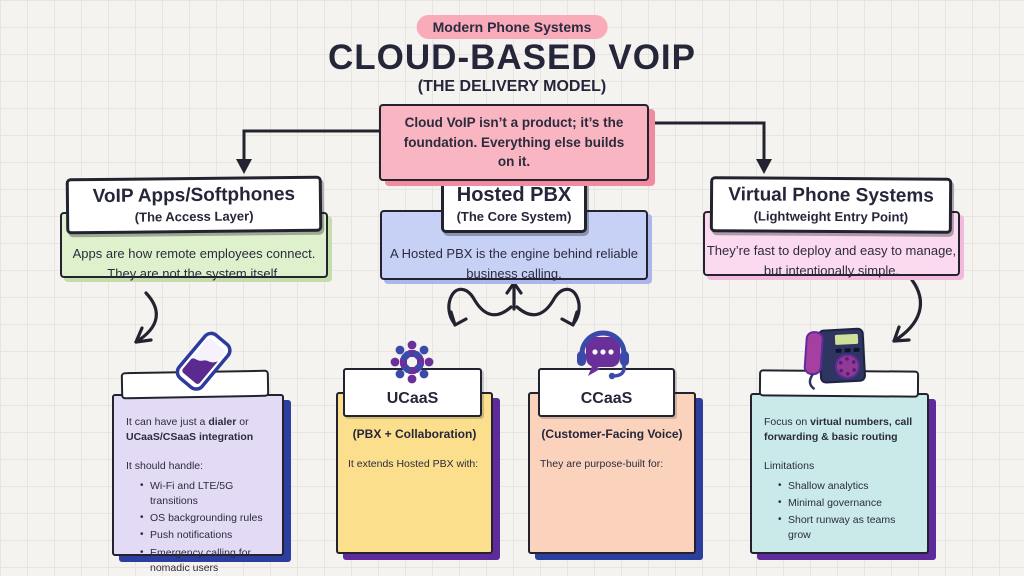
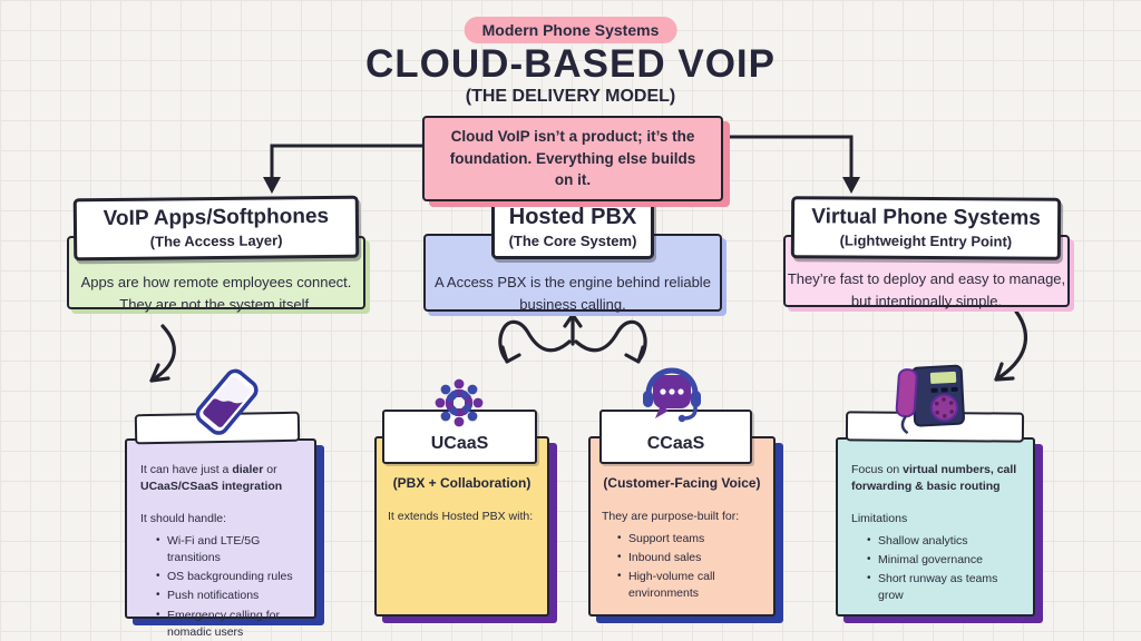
  Modern Phone Systems
  CLOUD-BASED VOIP
  (THE DELIVERY MODEL)
  Cloud VoIP isn’t a product; it’s the foundation. Everything else builds on it.
  Apps are how remote employees connect. They are not the system itself.
  VoIP Apps/Softphones
  (The Access Layer)
- A Hosted PBX is the engine behind reliable business calling.
+ A Access PBX is the engine behind reliable business calling.
  Hosted PBX
  (The Core System)
  They’re fast to deploy and easy to manage, but intentionally simple.
  Virtual Phone Systems
  (Lightweight Entry Point)
  It can have just a dialer or UCaaS/CSaaS integration
  It should handle:
  Wi-Fi and LTE/5G transitions
  OS backgrounding rules
  Push notifications
  Emergency calling for nomadic users
  UCaaS
  (PBX + Collaboration)
  It extends Hosted PBX with:
  CCaaS
  (Customer-Facing Voice)
  They are purpose-built for:
+ Support teams
+ Inbound sales
+ High-volume call environments
  Focus on virtual numbers, call forwarding & basic routing
  Limitations
  Shallow analytics
  Minimal governance
  Short runway as teams grow
